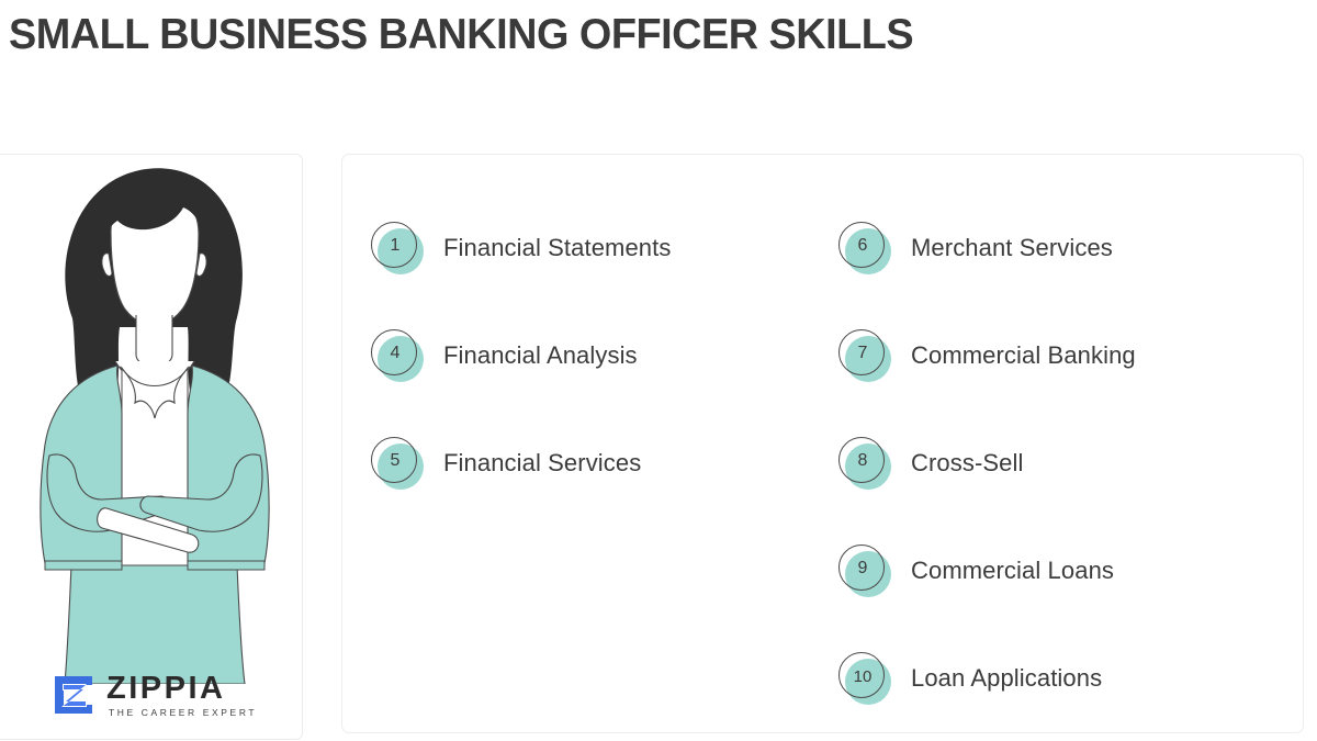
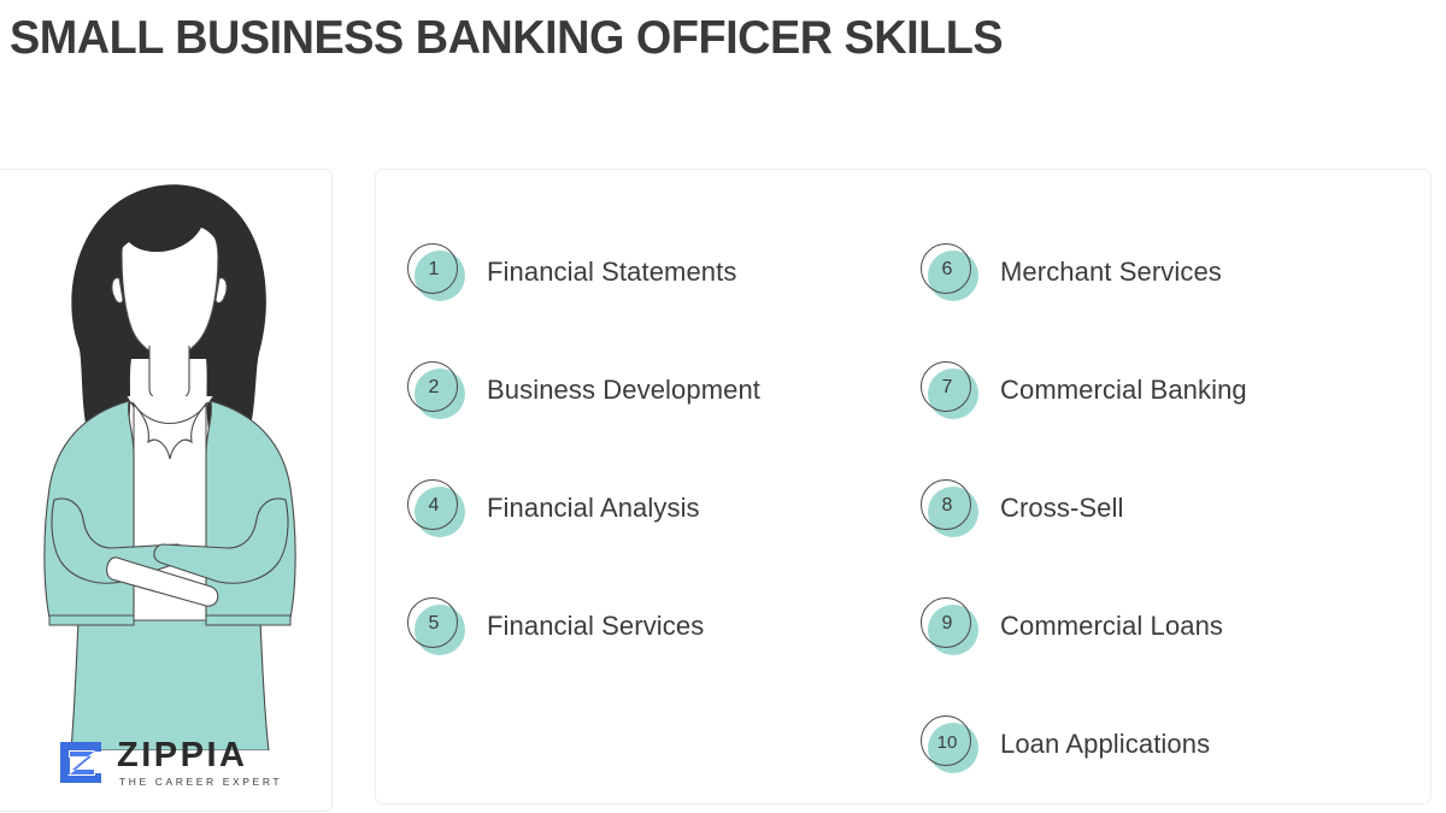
  SMALL BUSINESS BANKING OFFICER SKILLS
  ZIPPIA
  THE CAREER EXPERT
  1
  Financial Statements
+ 2
+ Business Development
  4
  Financial Analysis
  5
  Financial Services
  6
  Merchant Services
  7
  Commercial Banking
  8
  Cross-Sell
  9
  Commercial Loans
  10
  Loan Applications
